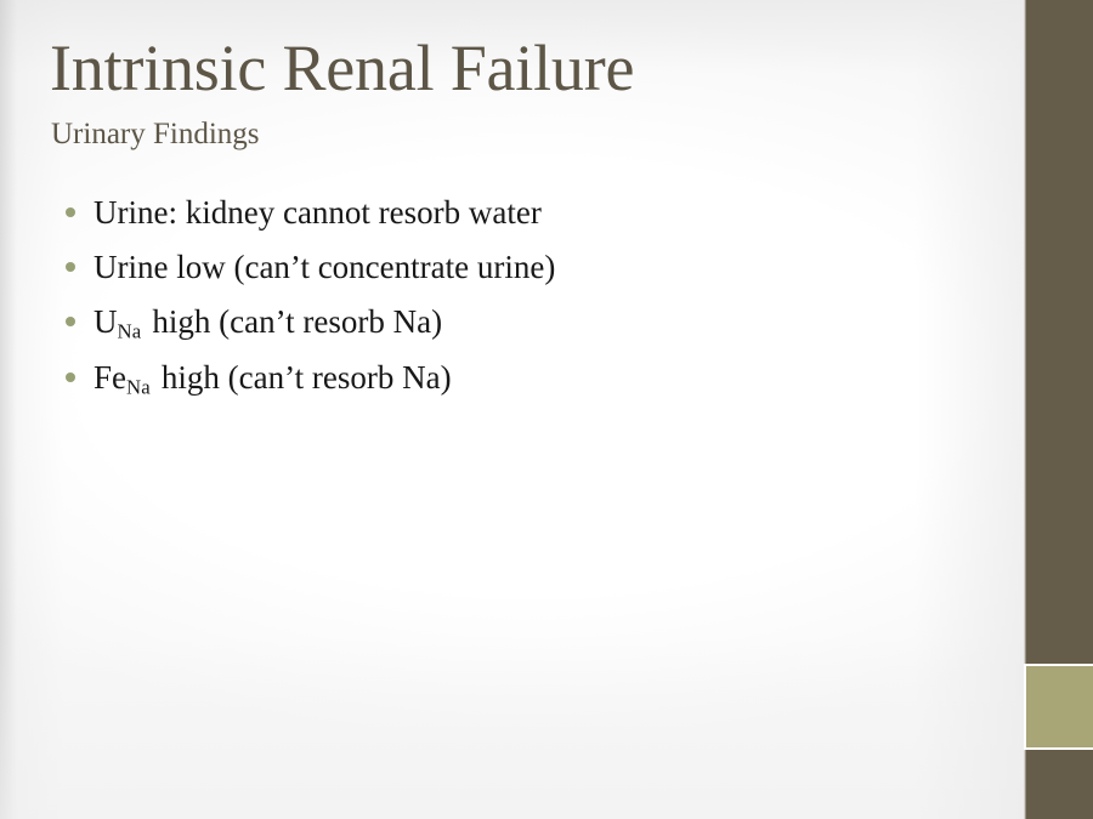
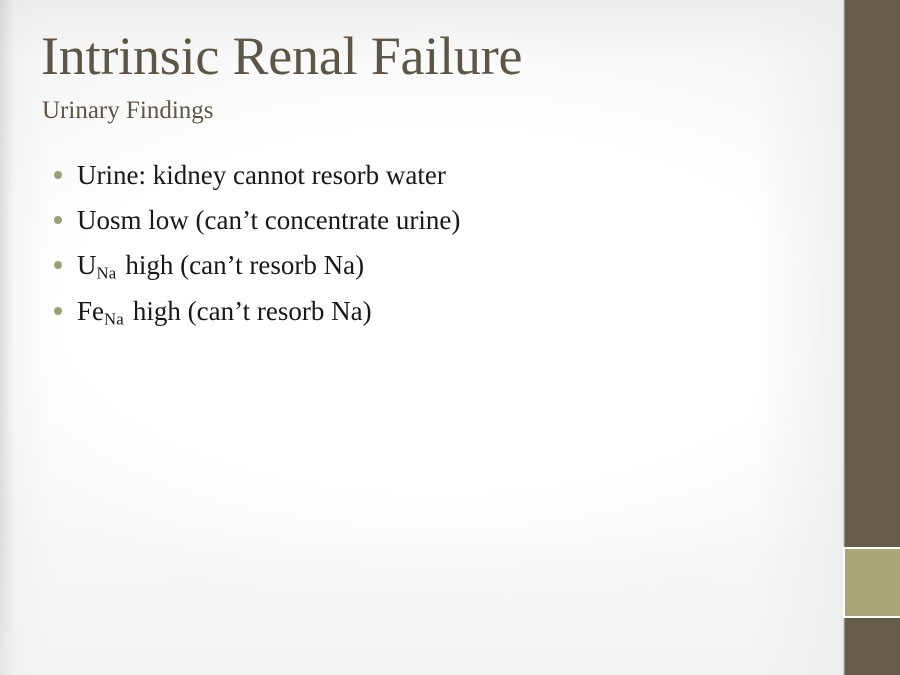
  Intrinsic Renal Failure
  Urinary Findings
  Urine: kidney cannot resorb water
- Urine low (can’t concentrate urine)
+ Uosm low (can’t concentrate urine)
  UNa high (can’t resorb Na)
  FeNa high (can’t resorb Na)
